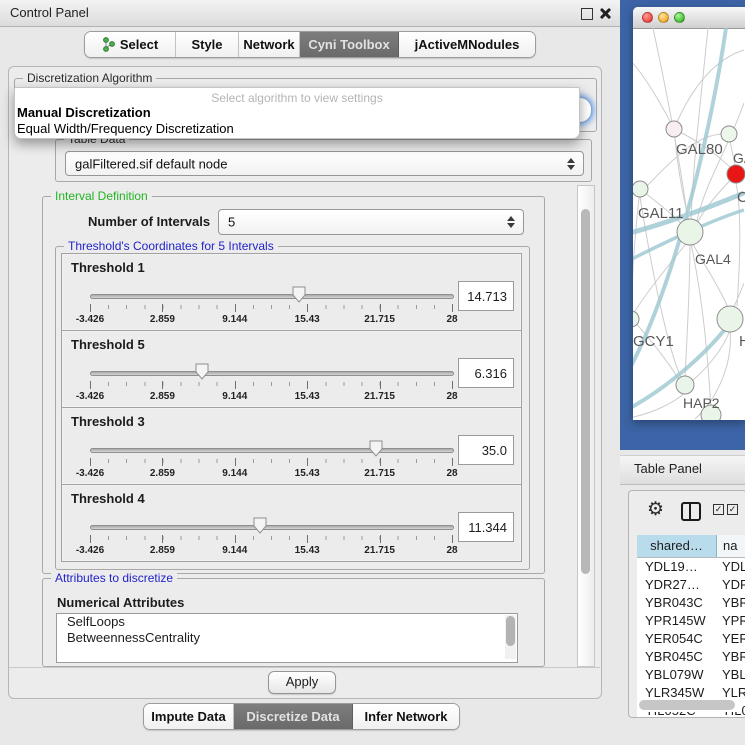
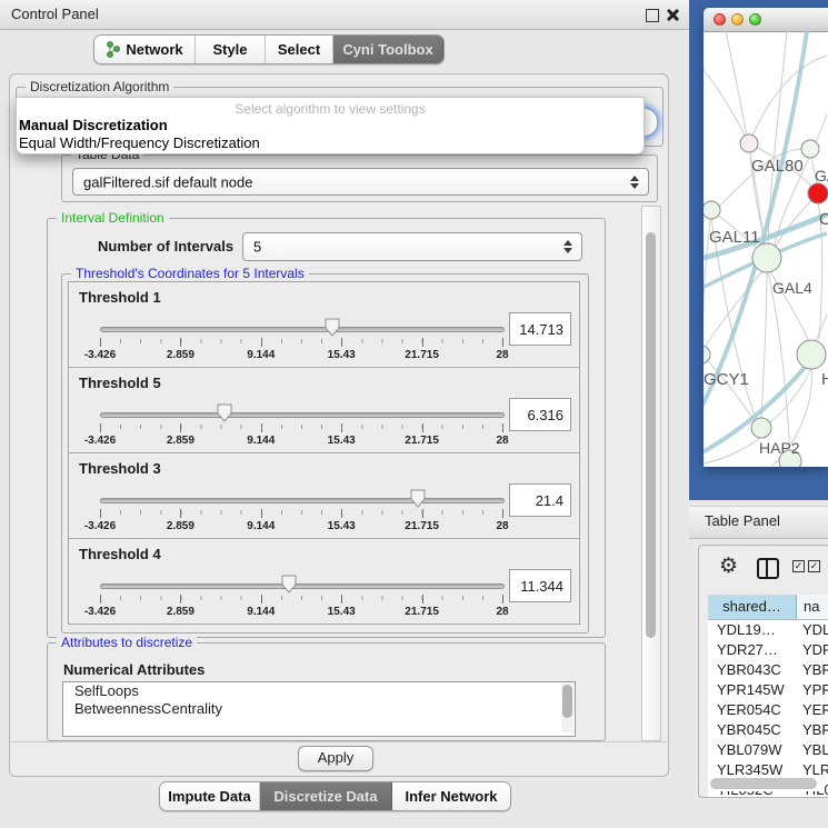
  Control Panel
- Select
+ Network
  Style
- Network
+ Select
  Cyni Toolbox
- jActiveMNodules
  Discretization Algorithm
  Select algorithm to view settings
  Manual Discretization
  Equal Width/Frequency Discretization
  Table Data
  galFiltered.sif default node
  Interval Definition
  Number of Intervals
  5
  Threshold's Coordinates for 5 Intervals
  Threshold 1
  -3.426
  2.859
  9.144
  15.43
  21.715
  28
  14.713
  Threshold 5
  -3.426
  2.859
  9.144
  15.43
  21.715
  28
  6.316
  Threshold 3
  -3.426
  2.859
  9.144
  15.43
  21.715
  28
- 35.0
+ 21.4
  Threshold 4
  -3.426
  2.859
  9.144
  15.43
  21.715
  28
  11.344
  Attributes to discretize
  Numerical Attributes
  SelfLoops
  BetweennessCentrality
  Apply
  Impute Data
  Discretize Data
  Infer Network
  GAL80
  C
  GAL11
  GAL4
  GCY1
  H
  HAP2
  Table Panel
  ⚙
  ✓
  ✓
  shared…
  na
  YDL19…
  YDL
  YDR27…
  YBR043C
  YBR
  YPR145W
  YPR
  YER054C
  YER
  YBR045C
  YBR
  YBL079W
  YBL
  YLR345W
  YLR
